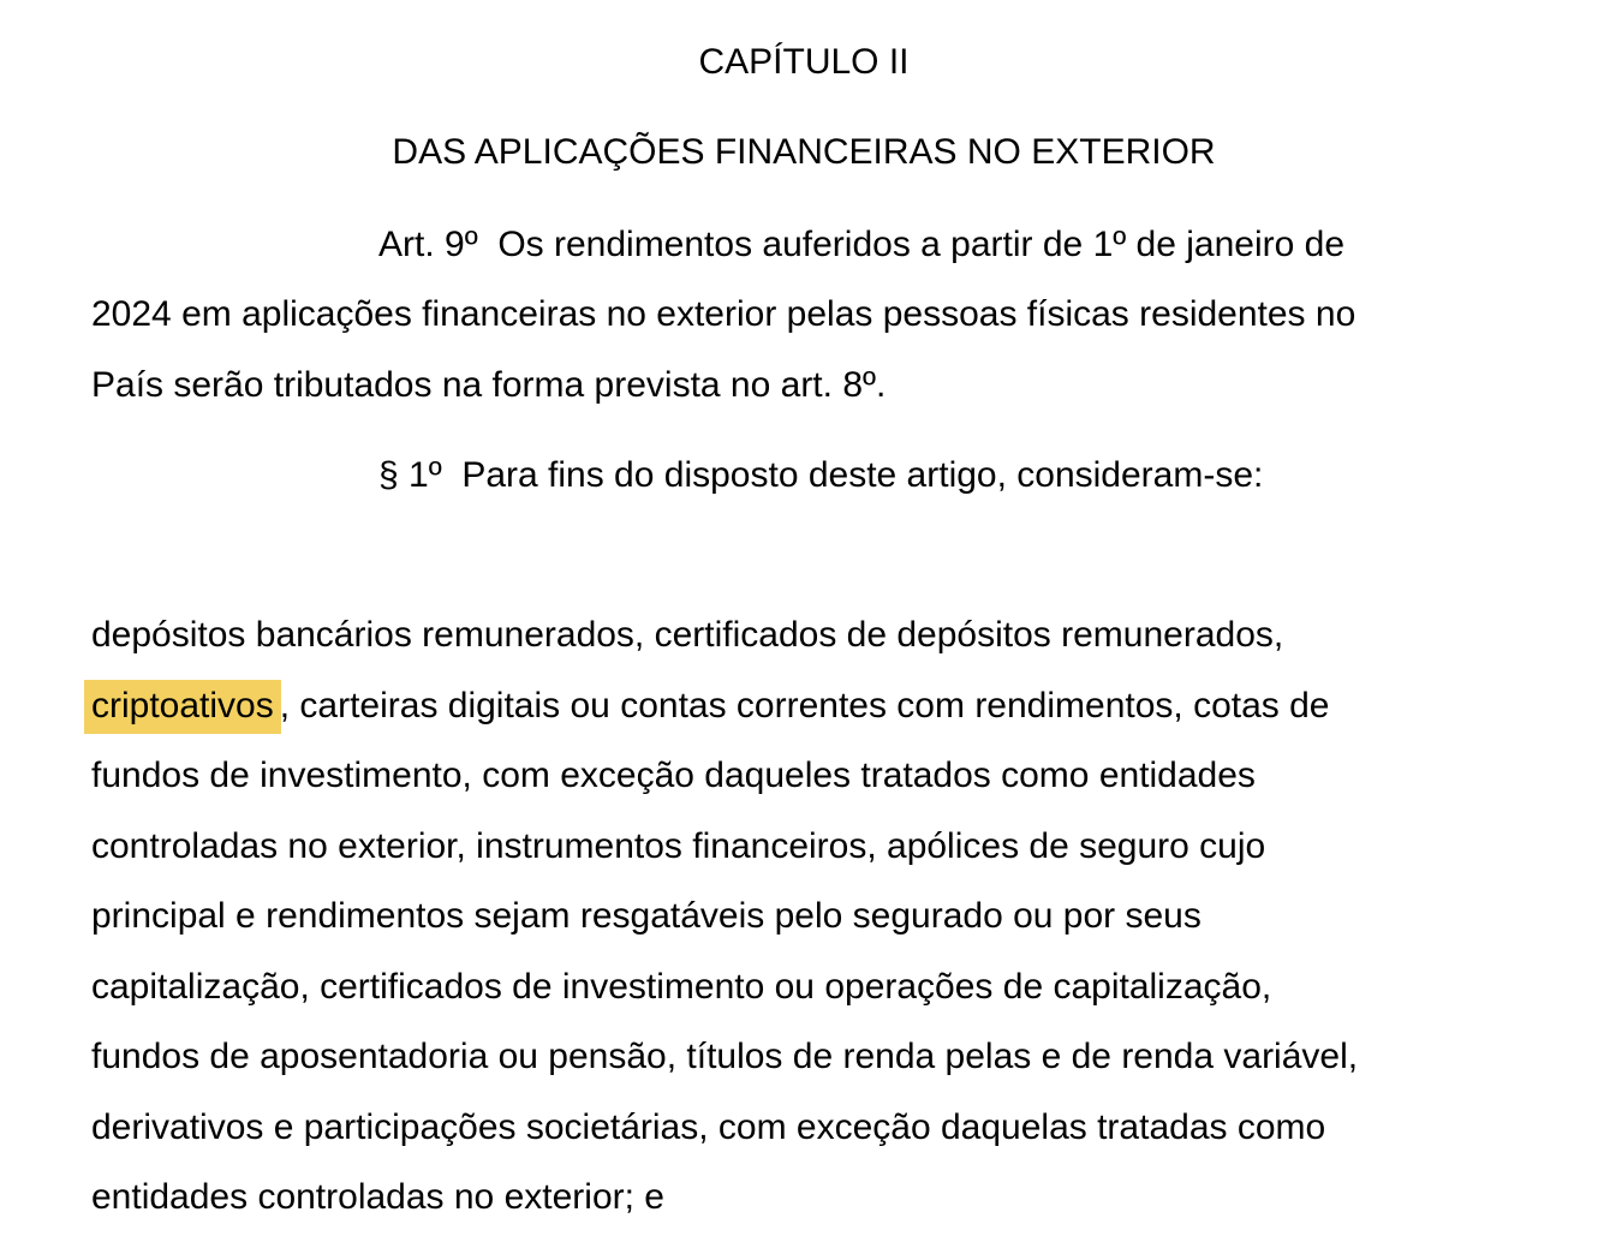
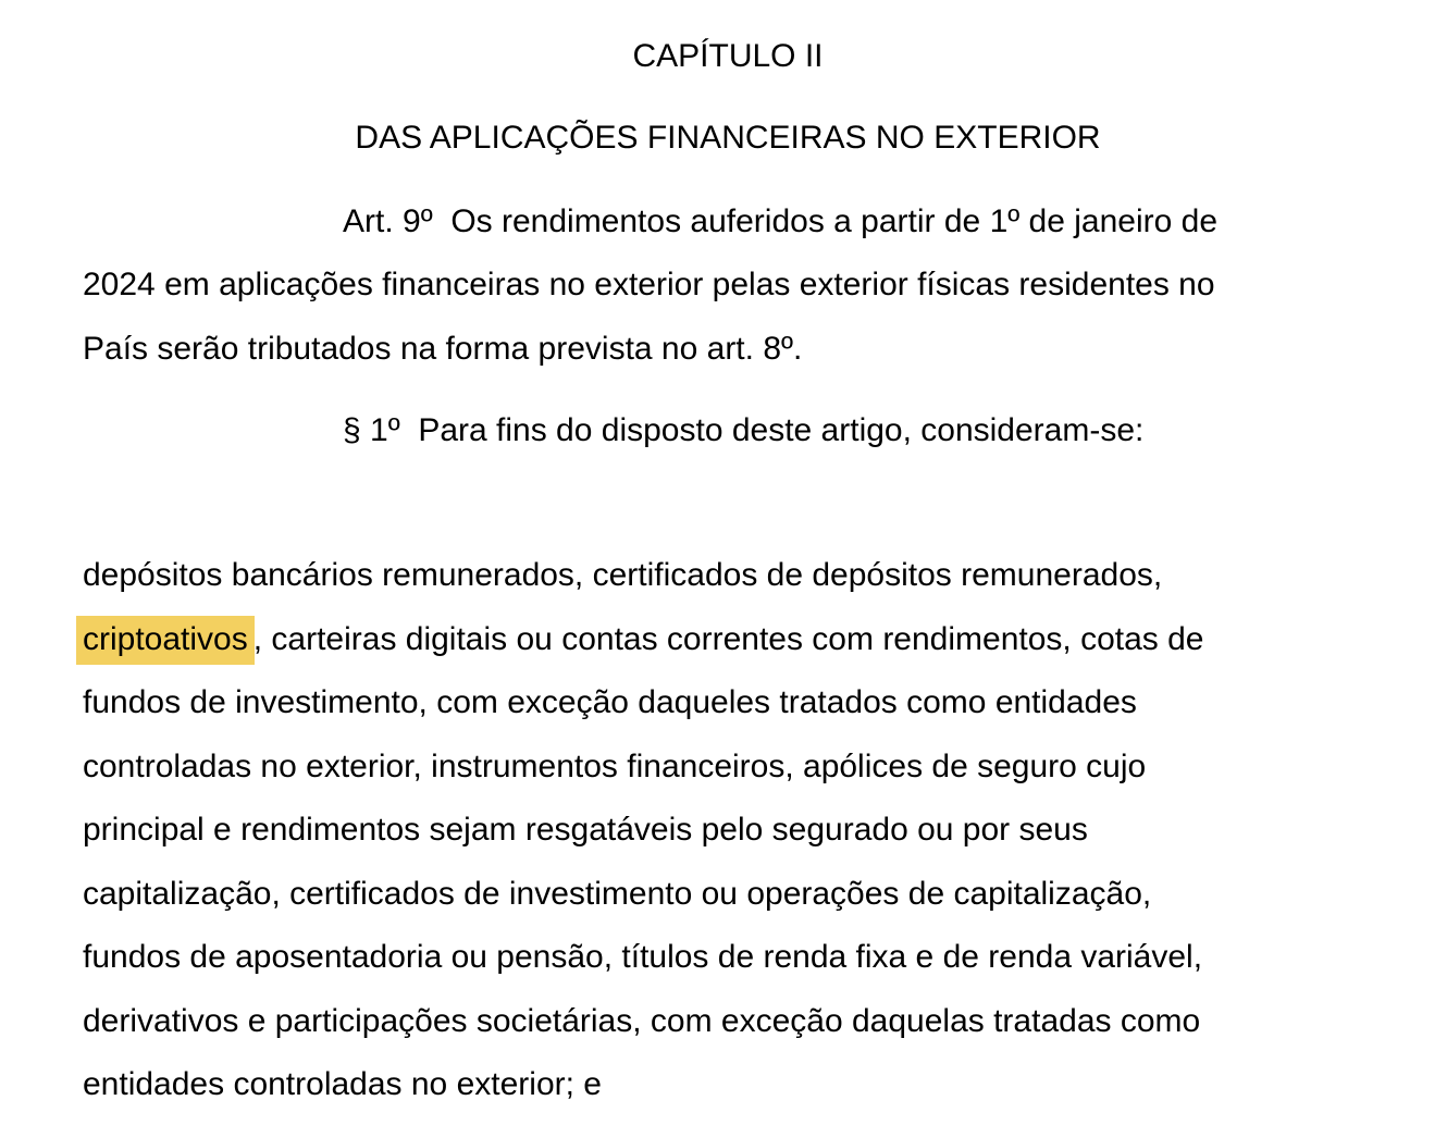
  CAPÍTULO II
  DAS APLICAÇÕES FINANCEIRAS NO EXTERIOR
  Art. 9º Os rendimentos auferidos a partir de 1º de janeiro de
- 2024 em aplicações financeiras no exterior pelas pessoas físicas residentes no
+ 2024 em aplicações financeiras no exterior pelas exterior físicas residentes no
  País serão tributados na forma prevista no art. 8º.
  § 1º Para fins do disposto deste artigo, consideram-se:
  depósitos bancários remunerados, certificados de depósitos remunerados,
  criptoativos , carteiras digitais ou contas correntes com rendimentos, cotas de
  fundos de investimento, com exceção daqueles tratados como entidades
  controladas no exterior, instrumentos financeiros, apólices de seguro cujo
  principal e rendimentos sejam resgatáveis pelo segurado ou por seus
  capitalização, certificados de investimento ou operações de capitalização,
- fundos de aposentadoria ou pensão, títulos de renda pelas e de renda variável,
+ fundos de aposentadoria ou pensão, títulos de renda fixa e de renda variável,
  derivativos e participações societárias, com exceção daquelas tratadas como
  entidades controladas no exterior; e
